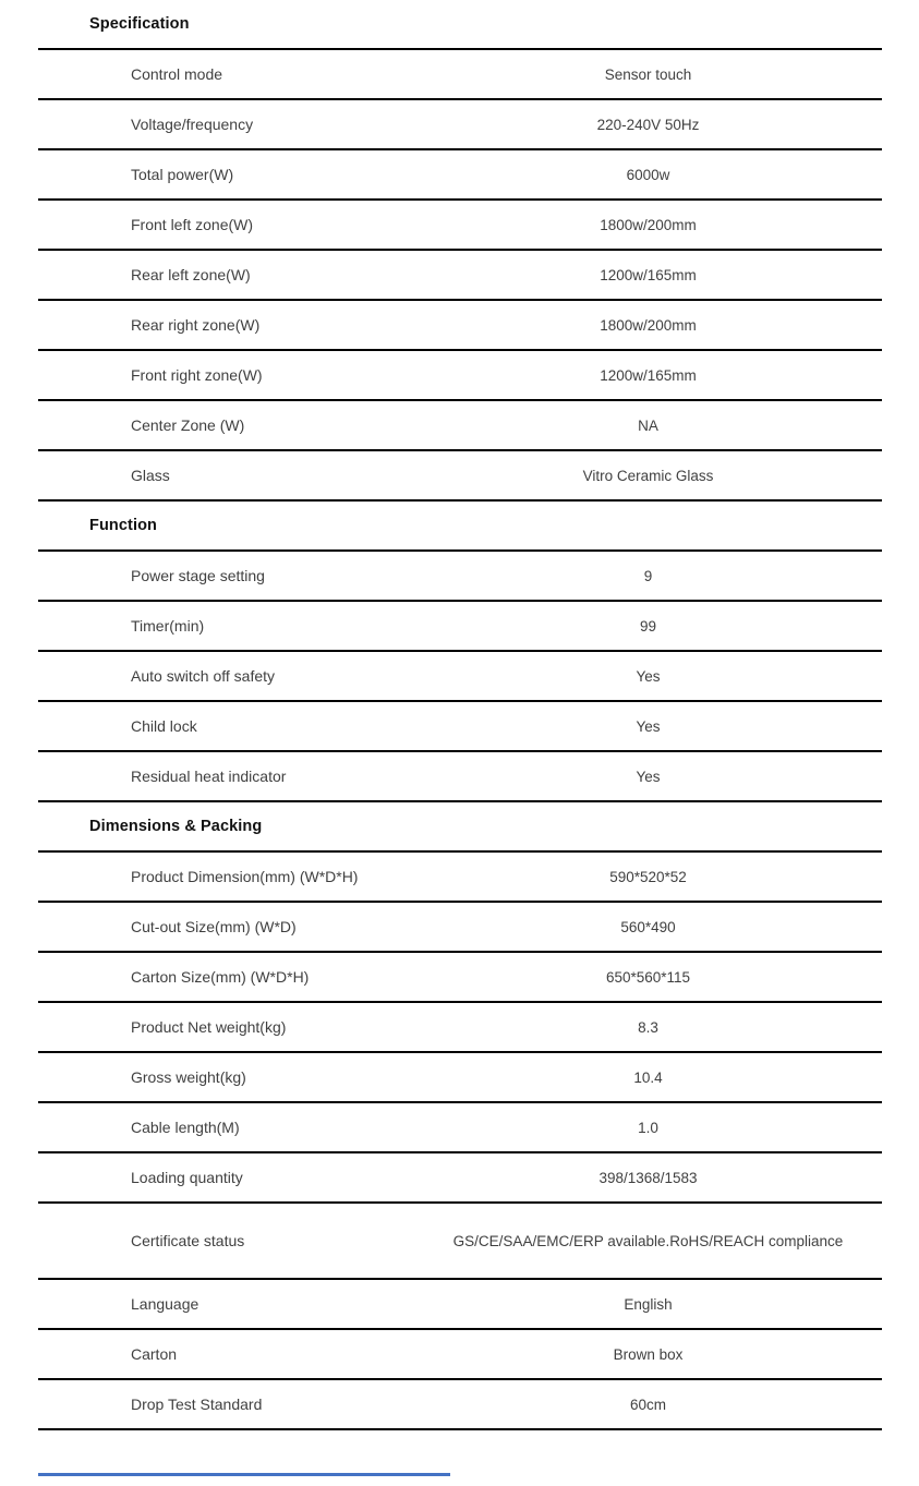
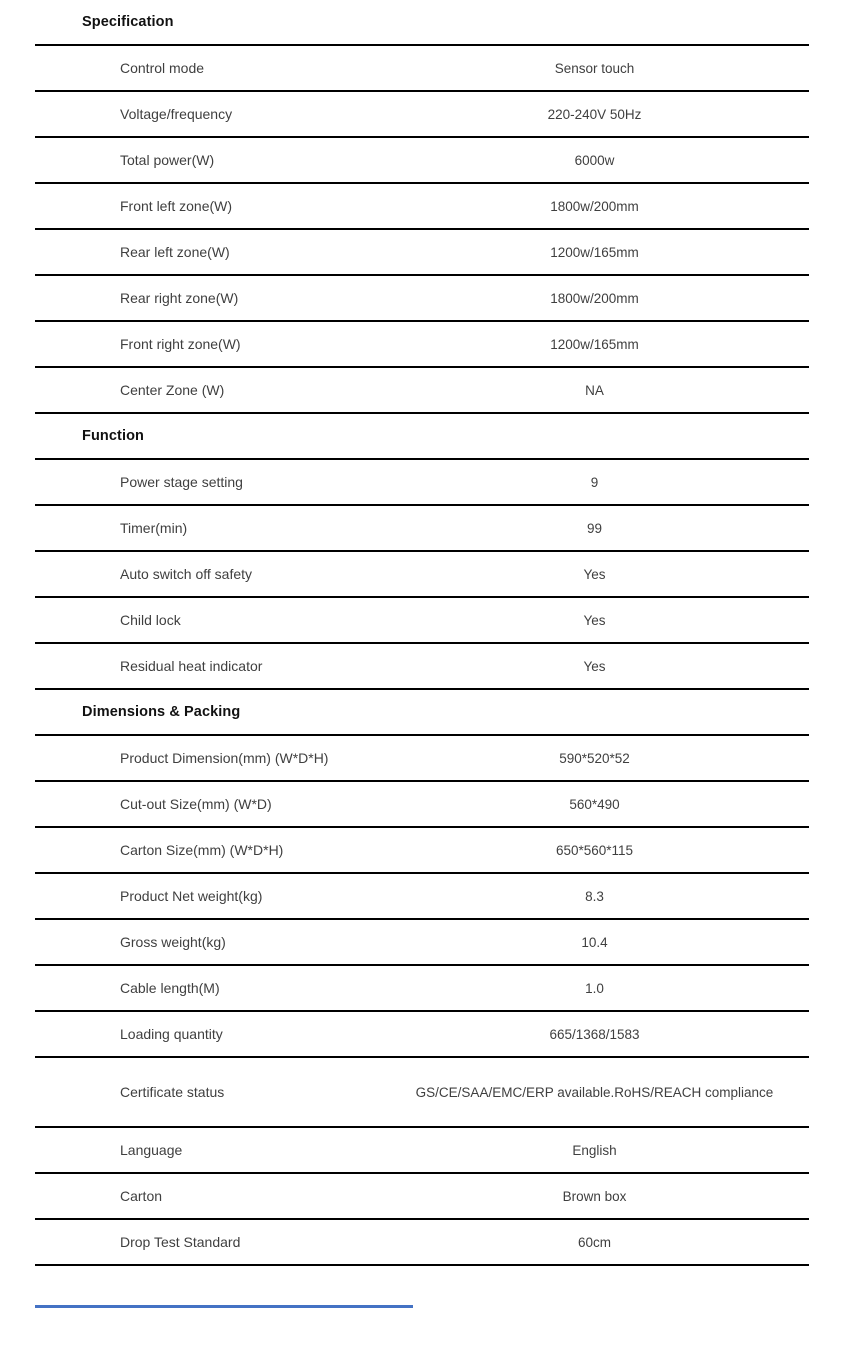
  Specification
  Control mode
  Sensor touch
  Voltage/frequency
  220-240V 50Hz
  Total power(W)
  6000w
  Front left zone(W)
  1800w/200mm
  Rear left zone(W)
  1200w/165mm
  Rear right zone(W)
  1800w/200mm
  Front right zone(W)
  1200w/165mm
  Center Zone (W)
  NA
- Glass
- Vitro Ceramic Glass
  Function
  Power stage setting
  9
  Timer(min)
  99
  Auto switch off safety
  Yes
  Child lock
  Yes
  Residual heat indicator
  Yes
  Dimensions & Packing
  Product Dimension(mm) (W*D*H)
  590*520*52
  Cut-out Size(mm) (W*D)
  560*490
  Carton Size(mm) (W*D*H)
  650*560*115
  Product Net weight(kg)
  8.3
  Gross weight(kg)
  10.4
  Cable length(M)
  1.0
  Loading quantity
- 398/1368/1583
+ 665/1368/1583
  Certificate status
  GS/CE/SAA/EMC/ERP available.RoHS/REACH compliance
  Language
  English
  Carton
  Brown box
  Drop Test Standard
  60cm
